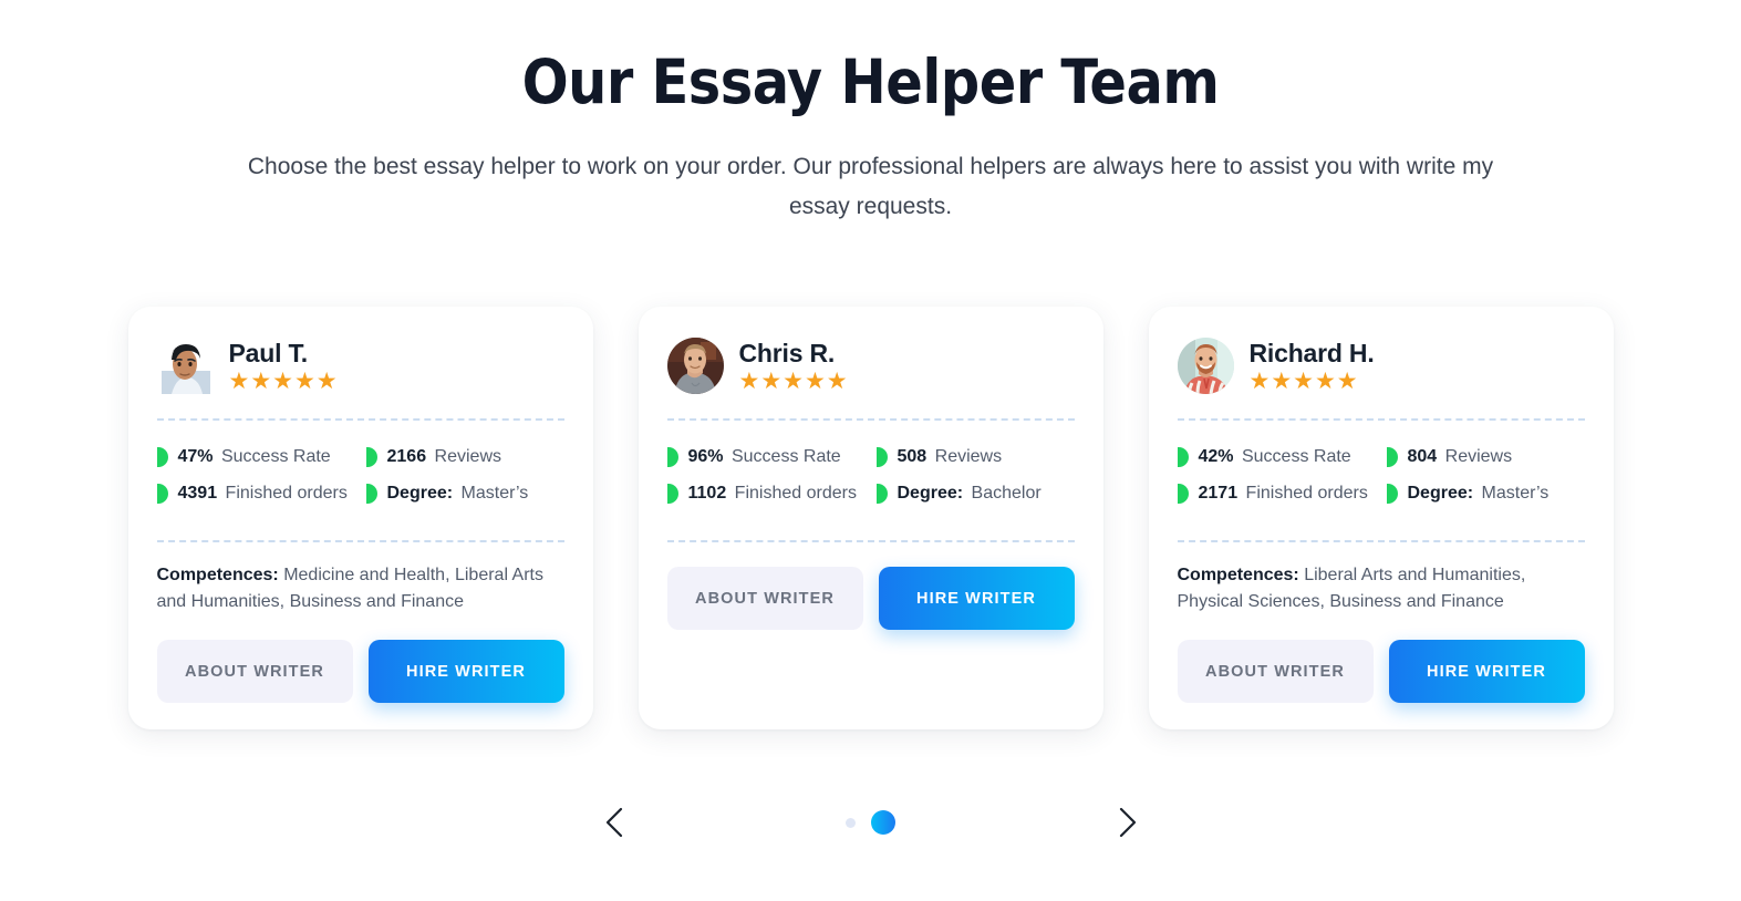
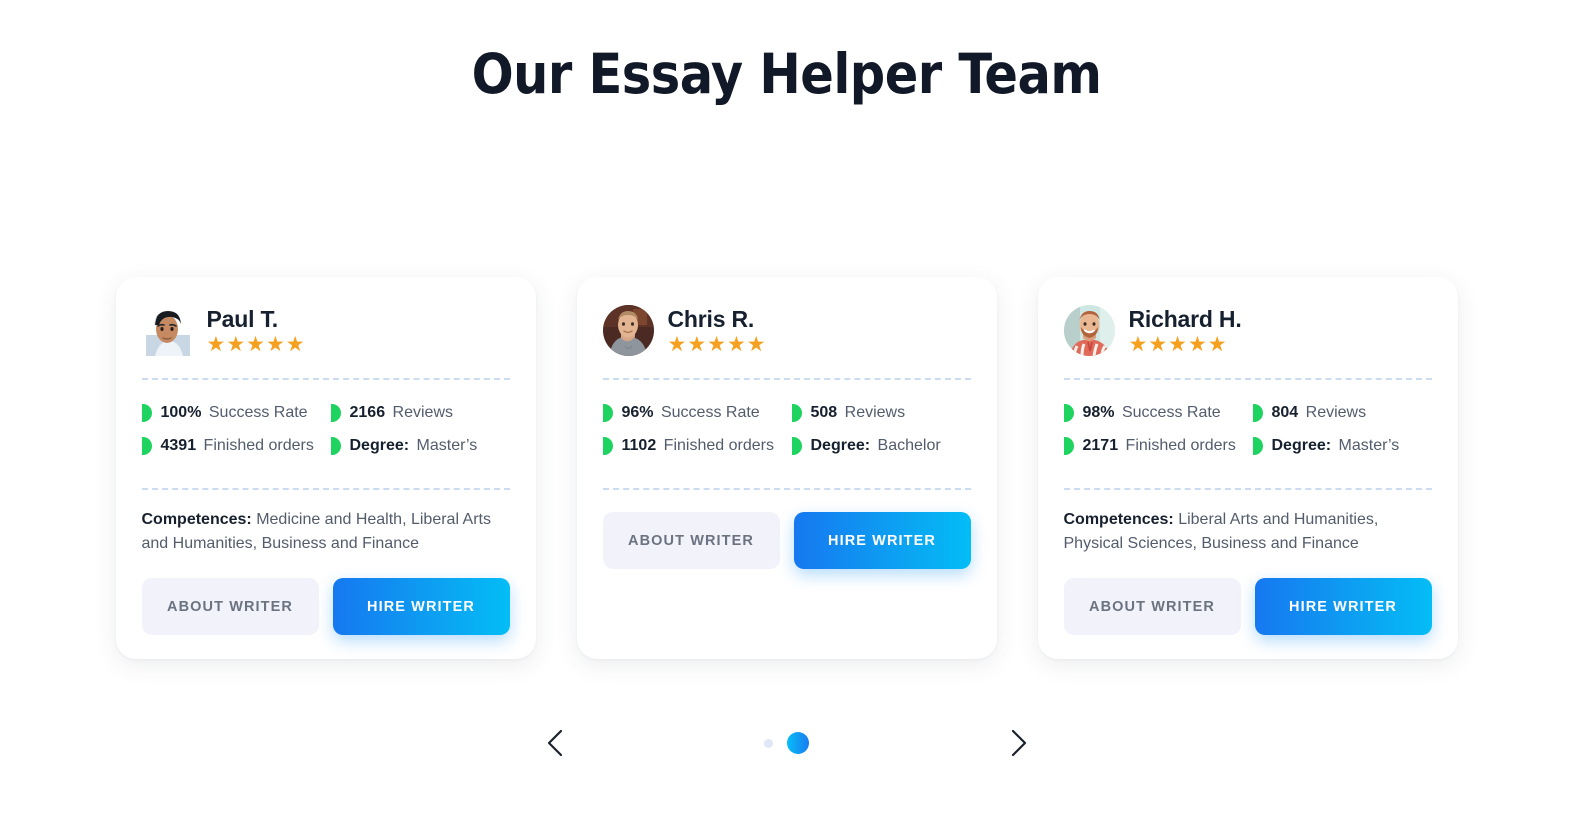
  Our Essay Helper Team
- Choose the best essay helper to work on your order. Our professional helpers are always here to assist you with write my essay requests.
  Paul T.
  ★★★★★
- 47% Success Rate
+ 100% Success Rate
  2166 Reviews
  4391 Finished orders
  Degree: Master’s
  Competences: Medicine and Health, Liberal Arts and Humanities, Business and Finance
  ABOUT WRITER
  HIRE WRITER
  Chris R.
  ★★★★★
  96% Success Rate
  508 Reviews
  1102 Finished orders
  Degree: Bachelor
  ABOUT WRITER
  HIRE WRITER
  Richard H.
  ★★★★★
- 42% Success Rate
+ 98% Success Rate
  804 Reviews
  2171 Finished orders
  Degree: Master’s
  Competences: Liberal Arts and Humanities, Physical Sciences, Business and Finance
  ABOUT WRITER
  HIRE WRITER
